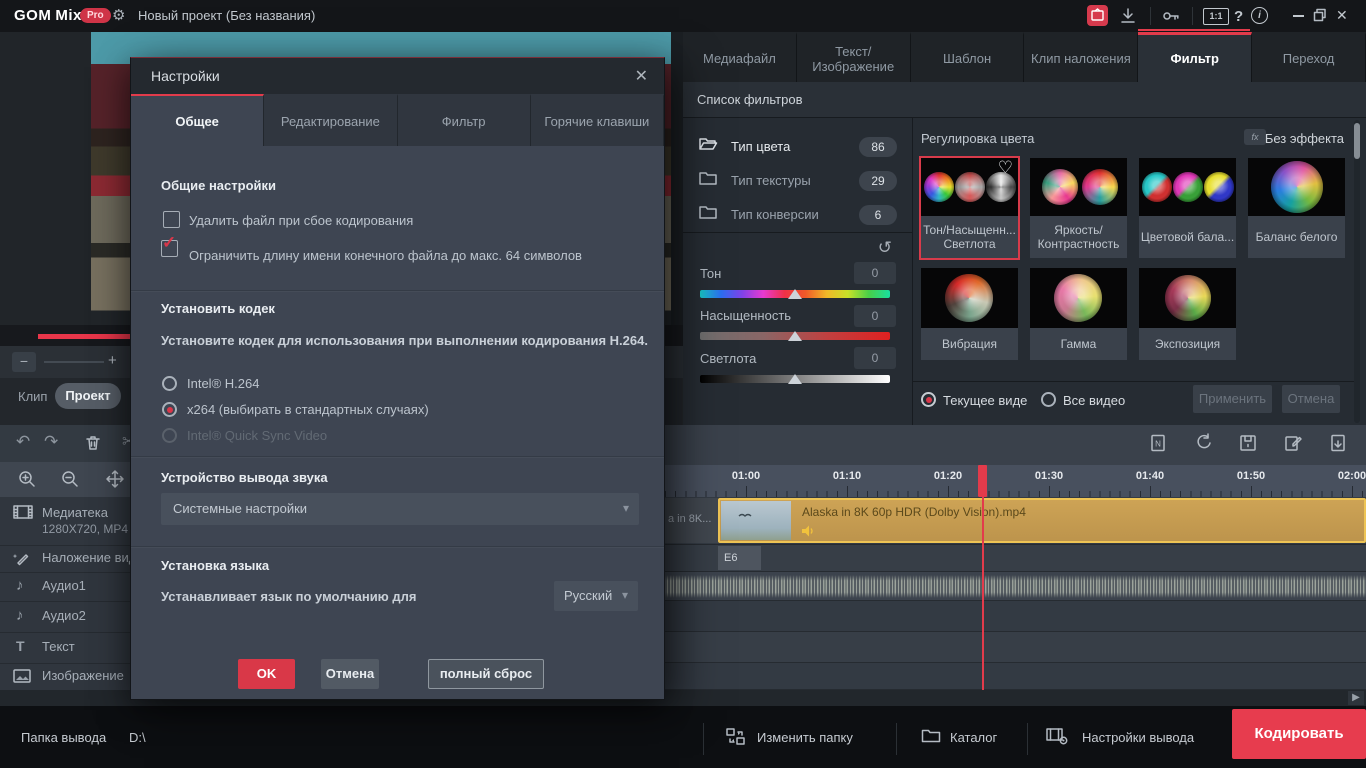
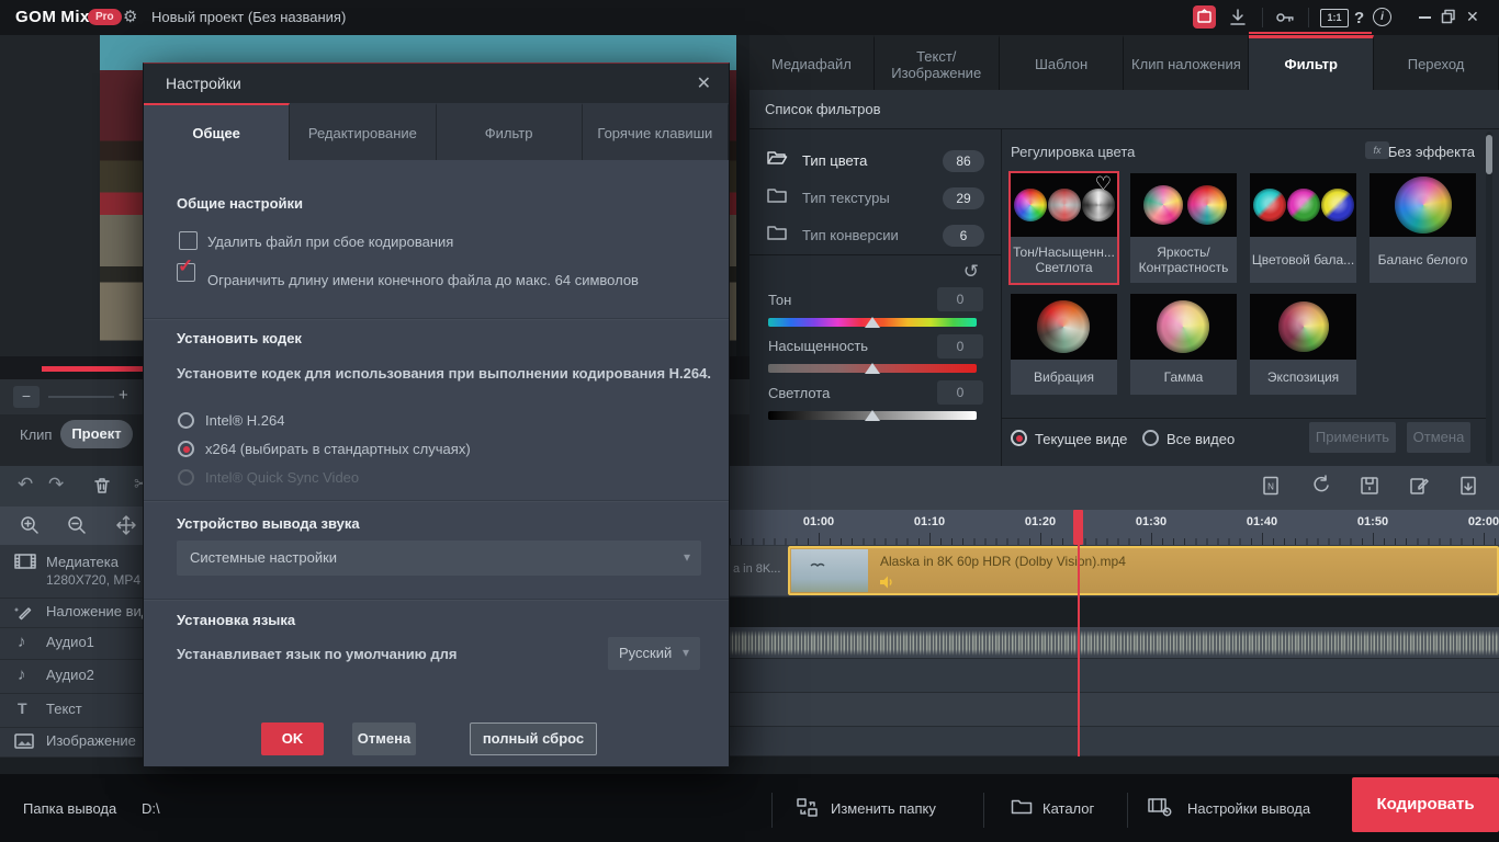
  GOM Mix
  Pro
  ⚙
  Новый проект (Без названия)
  1:1
  ?
  i
  ✕
  −
  +
  Клип
  Проект
  ↶
  ↷
  Медиатека
  1280X720, MP4
  Наложение ви
  ♪
  Аудио1
  ♪
  Аудио2
  T
  Текст
  Изображение
  Медиафайл
  Текст/ Изображение
  Шаблон
  Клип наложения
  Фильтр
  Переход
  Список фильтров
  Тип цвета
  86
  Тип текстуры
  29
  Тип конверсии
  6
  ↺
  Тон
  0
  Насыщенность
  0
  Светлота
  0
  Регулировка цвета
  fx
  Без эффекта
  ♡
  Тон/Насыщенн...
  Светлота
  Яркость/
  Контрастность
  Цветовой бала...
  Баланс белого
  Вибрация
  Гамма
  Экспозиция
  Текущее виде
  Все видео
  Применить
  Отмена
  N
  01:00
  01:10
  01:20
  01:30
  01:40
  01:50
  02:00
  a in 8K...
  Alaska in 8K 60p HDR (Dolby Vision).mp4
- E6
- ▶
  Папка вывода
  D:\
  Изменить папку
  Каталог
  Настройки вывода
  Кодировать
  Настройки
  ✕
  Общее
  Редактирование
  Фильтр
  Горячие клавиши
  Общие настройки
  Удалить файл при сбое кодирования
  ✓
  Ограничить длину имени конечного файла до макс. 64 символов
  Установить кодек
  Установите кодек для использования при выполнении кодирования H.264.
  Intel® H.264
  x264 (выбирать в стандартных случаях)
  Intel® Quick Sync Video
  Устройство вывода звука
  Системные настройки
  ▾
  Установка языка
  Устанавливает язык по умолчанию для
  Русский
  ▾
  OK
  Отмена
  полный сброс
